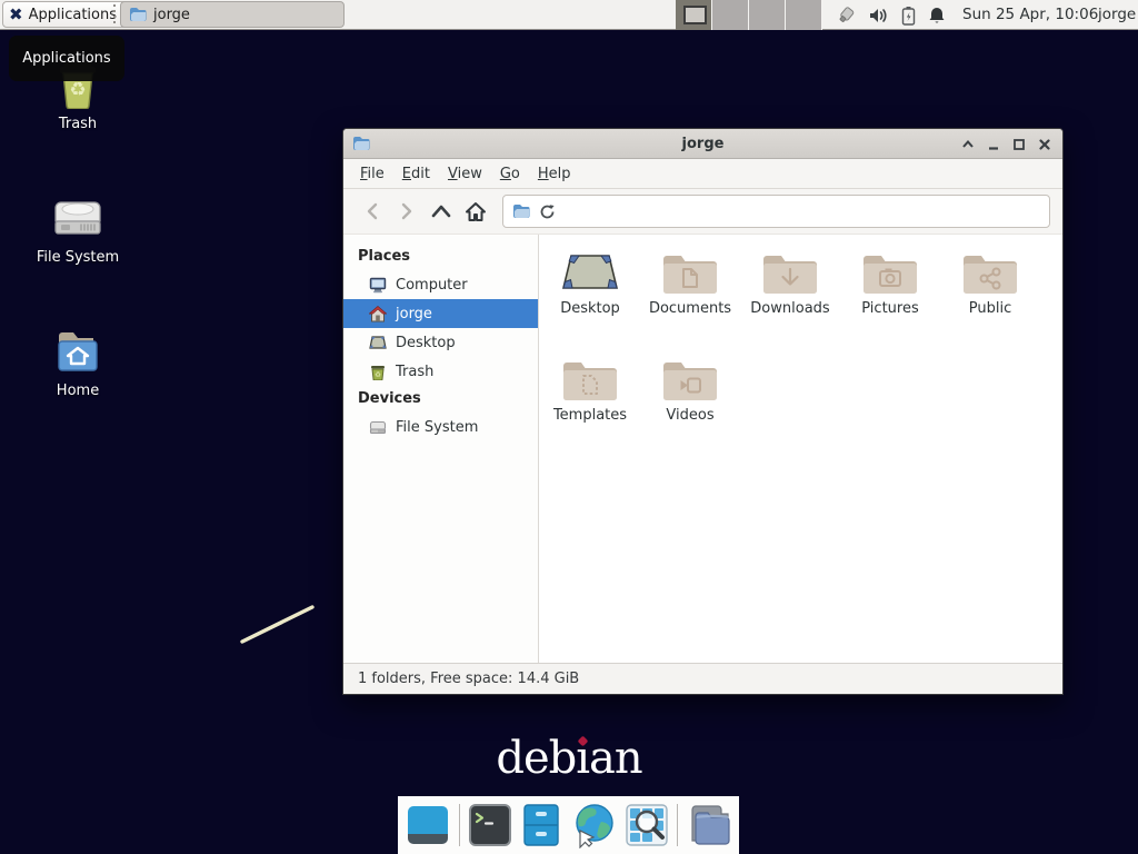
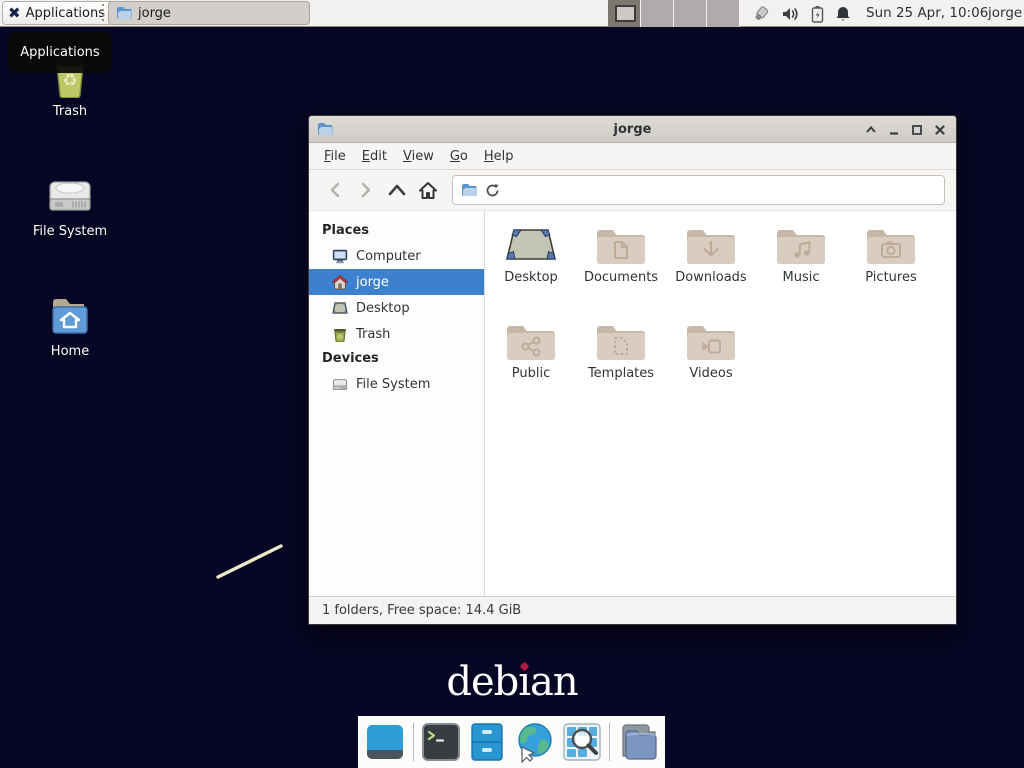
  ✖
  Application
  jorge
  Sun 25 Apr, 10:06
  jorge
  Applications
  ♻
  Trash
  File System
  Home
  jorge
  File
  Edit
  View
  Go
  Help
  Places
  Computer
  jorge
  Desktop
  ♻
  Trash
  Devices
  File System
  Desktop
  Documents
  Downloads
+ Music
  Pictures
  Public
  Templates
  Videos
  1 folders, Free space: 14.4 GiB
  debıan
